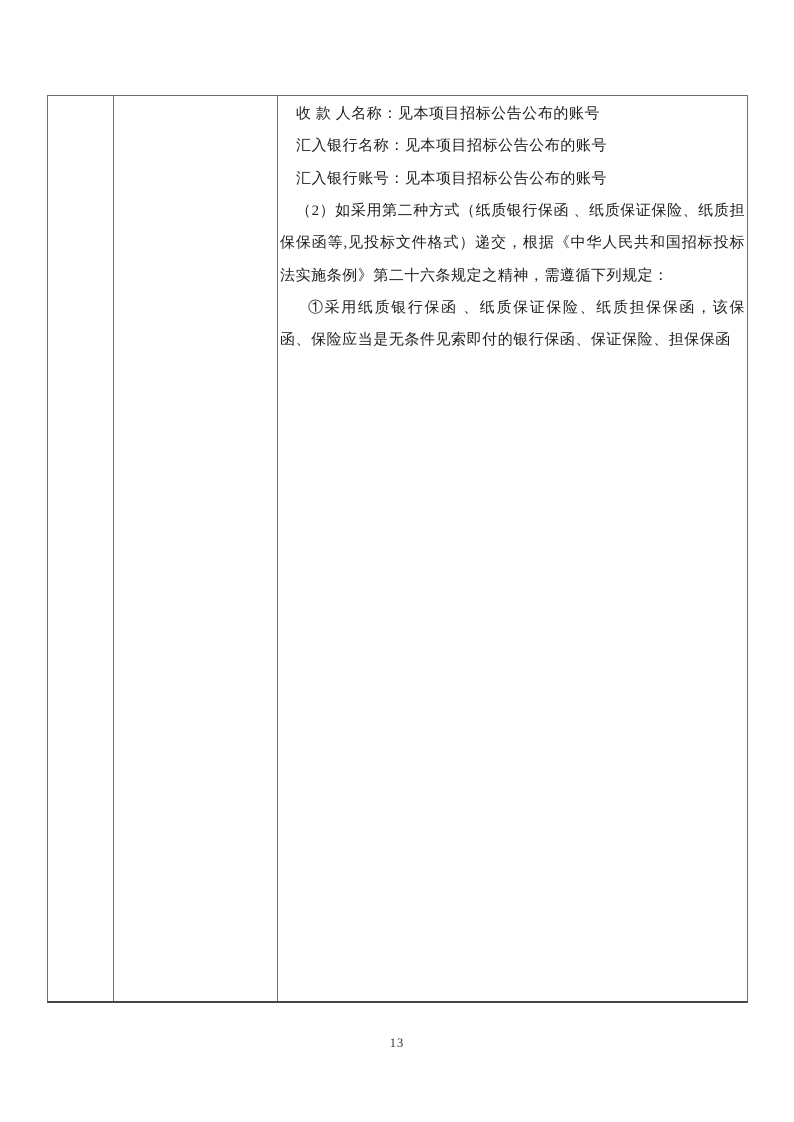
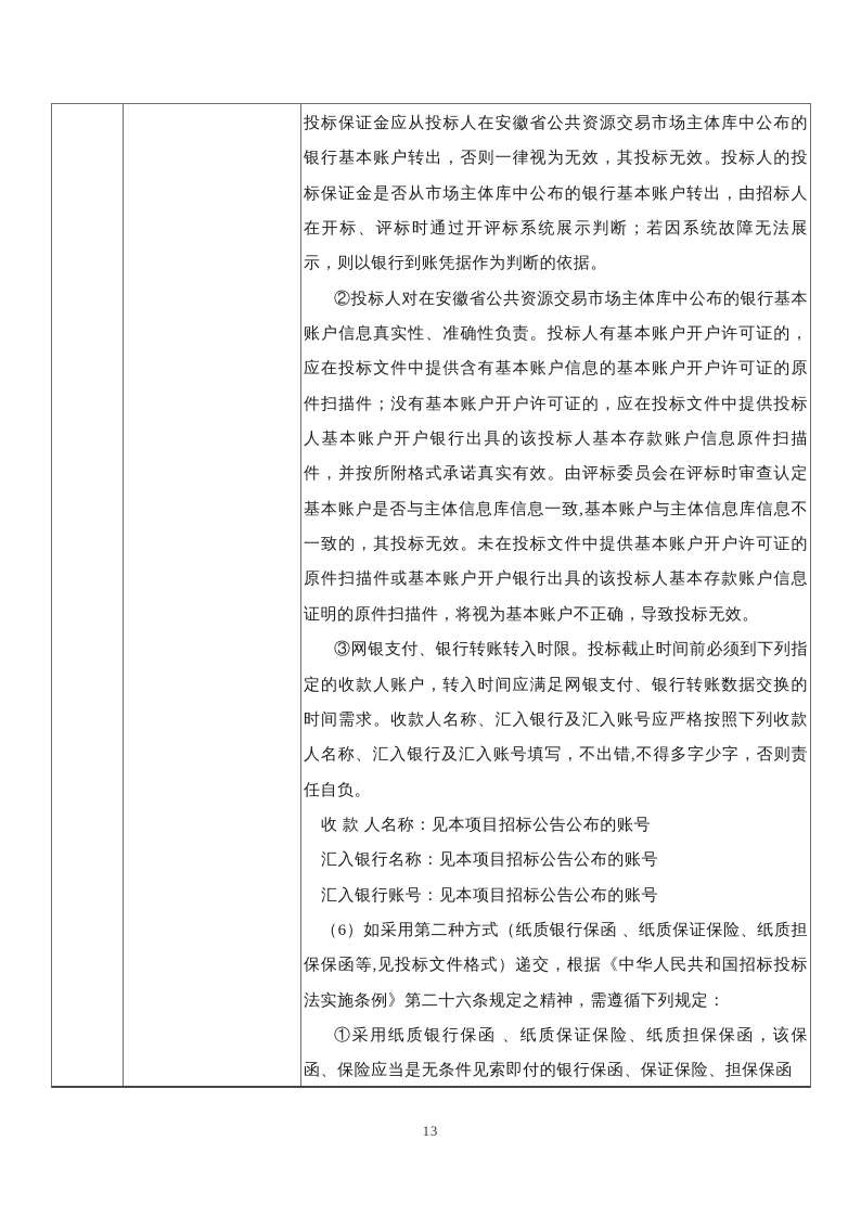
+ 投标保证金应从投标人在安徽省公共资源交易市场主体库中公布的银行基本账户转出，否则一律视为无效，其投标无效。投标人的投标保证金是否从市场主体库中公布的银行基本账户转出，由招标人在开标、评标时通过开评标系统展示判断；若因系统故障无法展示，则以银行到账凭据作为判断的依据。
+ ②投标人对在安徽省公共资源交易市场主体库中公布的银行基本账户信息真实性、准确性负责。投标人有基本账户开户许可证的，应在投标文件中提供含有基本账户信息的基本账户开户许可证的原件扫描件；没有基本账户开户许可证的，应在投标文件中提供投标人基本账户开户银行出具的该投标人基本存款账户信息原件扫描件，并按所附格式承诺真实有效。由评标委员会在评标时审查认定基本账户是否与主体信息库信息一致,基本账户与主体信息库信息不一致的，其投标无效。未在投标文件中提供基本账户开户许可证的原件扫描件或基本账户开户银行出具的该投标人基本存款账户信息证明的原件扫描件，将视为基本账户不正确，导致投标无效。
+ ③网银支付、银行转账转入时限。投标截止时间前必须到下列指定的收款人账户，转入时间应满足网银支付、银行转账数据交换的时间需求。收款人名称、汇入银行及汇入账号应严格按照下列收款人名称、汇入银行及汇入账号填写，不出错,不得多字少字，否则责任自负。
  收 款 人名称：见本项目招标公告公布的账号
  汇入银行名称：见本项目招标公告公布的账号
  汇入银行账号：见本项目招标公告公布的账号
- （2）如采用第二种方式（纸质银行保函 、纸质保证保险、纸质担保保函等,见投标文件格式）递交，根据《中华人民共和国招标投标法实施条例》第二十六条规定之精神，需遵循下列规定：
+ （6）如采用第二种方式（纸质银行保函 、纸质保证保险、纸质担保保函等,见投标文件格式）递交，根据《中华人民共和国招标投标法实施条例》第二十六条规定之精神，需遵循下列规定：
  ①采用纸质银行保函 、纸质保证保险、纸质担保保函，该保函、保险应当是无条件见索即付的银行保函、保证保险、担保保函
  13
